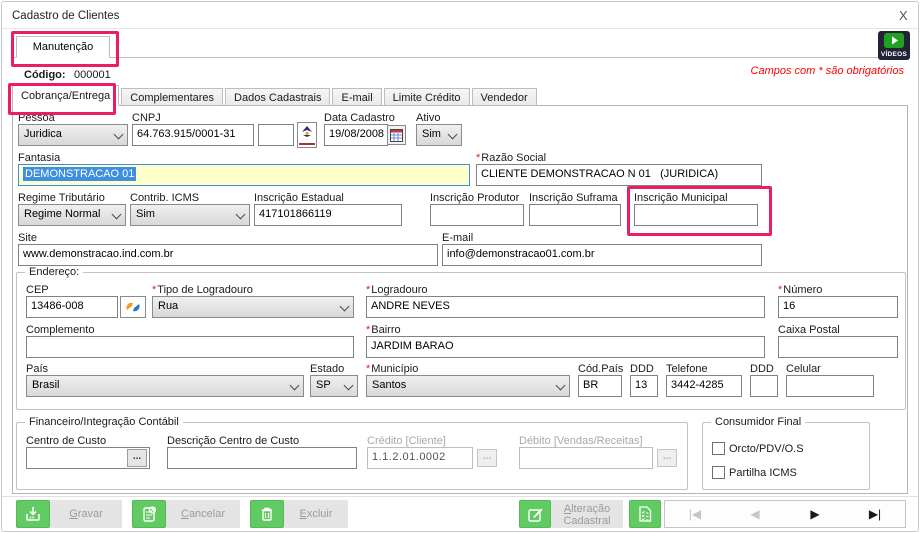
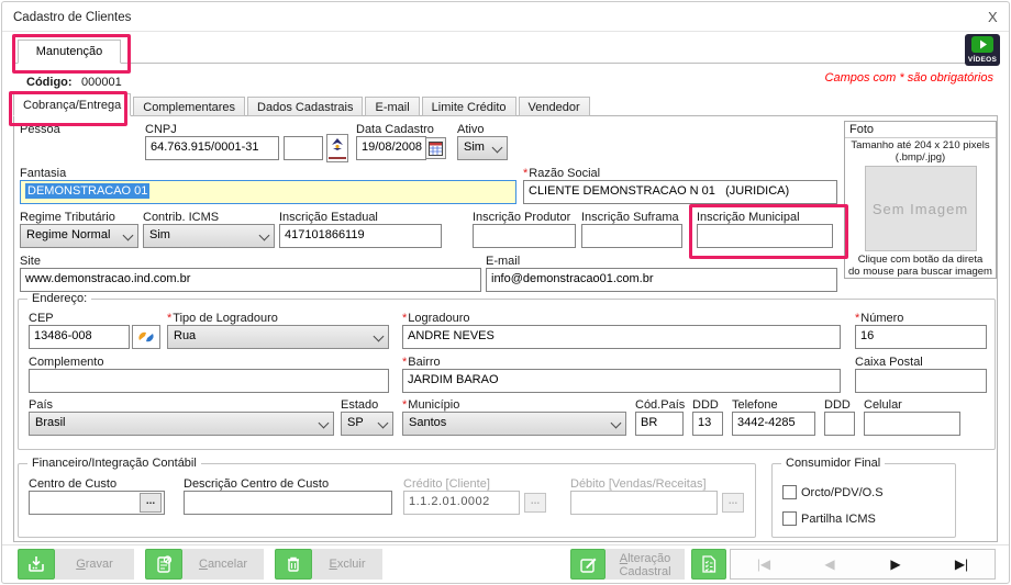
  Cadastro de Clientes
  X
  Manutenção
  Código:
  000001
  Campos com * são obrigatórios
  Cobrança/Entrega
  Complementares
  Dados Cadastrais
  E-mail
  Limite Crédito
  Vendedor
  Pessoa
- Juridica
  CNPJ
  64.763.915/0001-31
  Data Cadastro
  19/08/2008
  Ativo
  Sim
  Fantasia
  DEMONSTRACAO 01
  *Razão Social
  CLIENTE DEMONSTRACAO N 01 (JURIDICA)
  Regime Tributário
  Regime Normal
  Contrib. ICMS
  Sim
  Inscrição Estadual
  417101866119
  Inscrição Produtor
  Inscrição Suframa
  Inscrição Municipal
  Site
  www.demonstracao.ind.com.br
  E-mail
  info@demonstracao01.com.br
+ Foto
+ Tamanho até 204 x 210 pixels
+ (.bmp/.jpg)
+ Sem Imagem
+ Clique com botão da direta
+ do mouse para buscar imagem
  Endereço:
  CEP
  13486-008
  *Tipo de Logradouro
  Rua
  *Logradouro
  ANDRE NEVES
  *Número
  16
  Complemento
  *Bairro
  JARDIM BARAO
  Caixa Postal
  País
  Brasil
  Estado
  SP
  *Município
  Santos
  Cód.País
  BR
  DDD
  13
  Telefone
  3442-4285
  DDD
  Celular
  Financeiro/Integração Contábil
  Centro de Custo
  ...
  Descrição Centro de Custo
  Crédito [Cliente]
  1.1.2.01.0002
  ...
  Débito [Vendas/Receitas]
  ...
  Consumidor Final
  Orcto/PDV/O.S
  Partilha ICMS
  Gravar
  Cancelar
  Excluir
  Alteração Cadastral
  |◀
  ◀
  ▶
  ▶|
